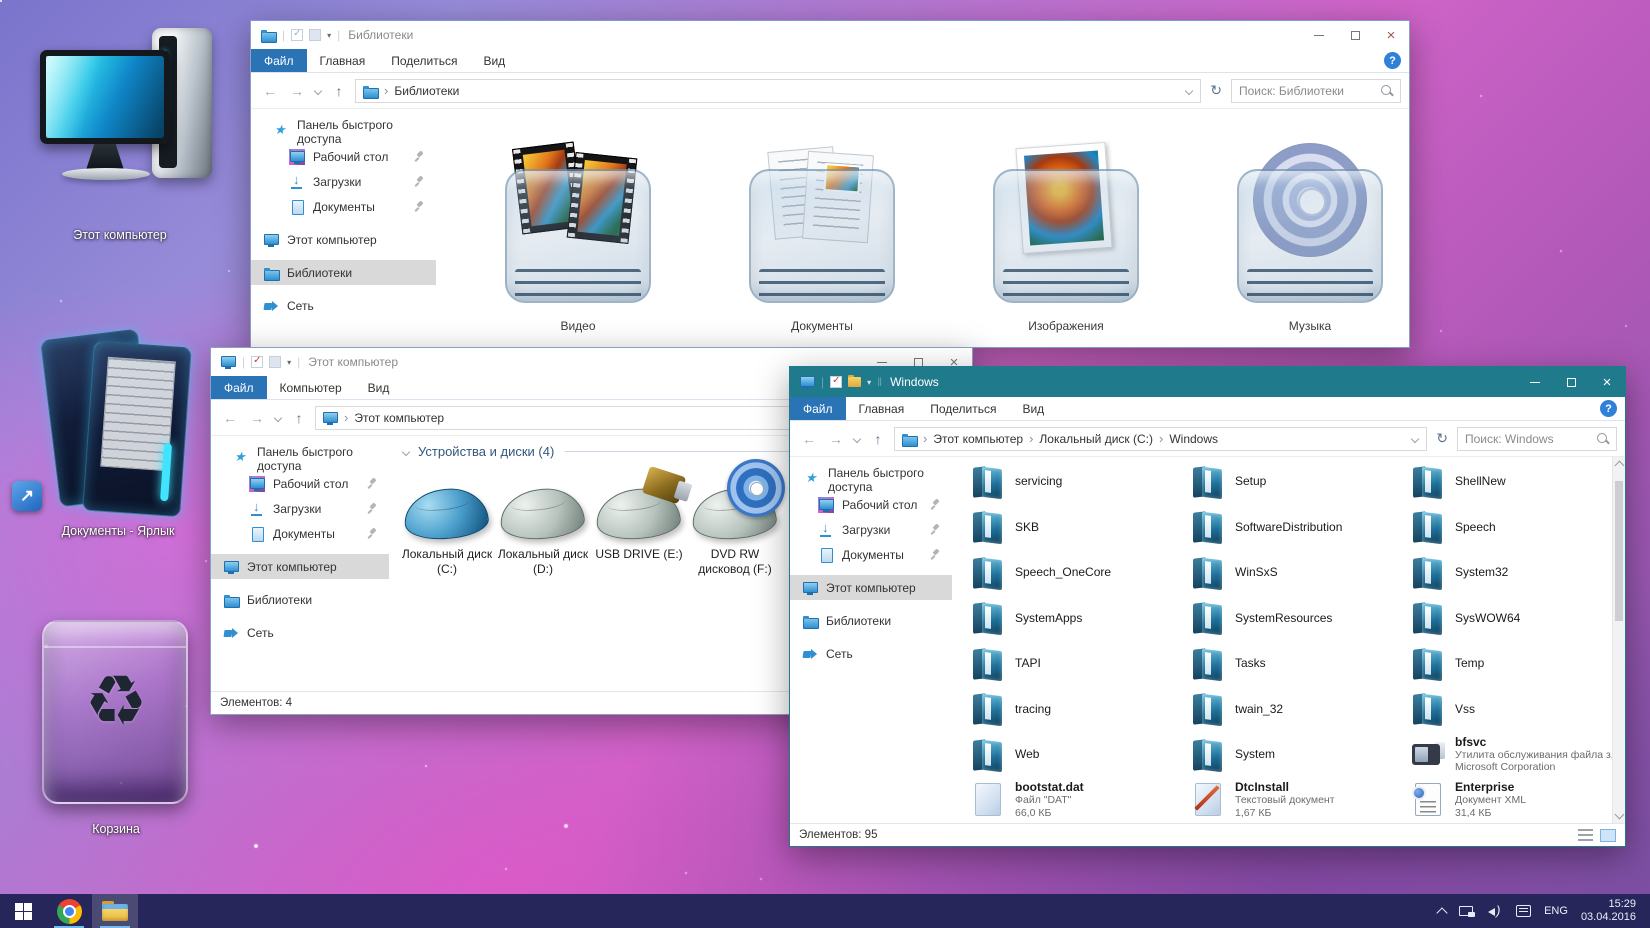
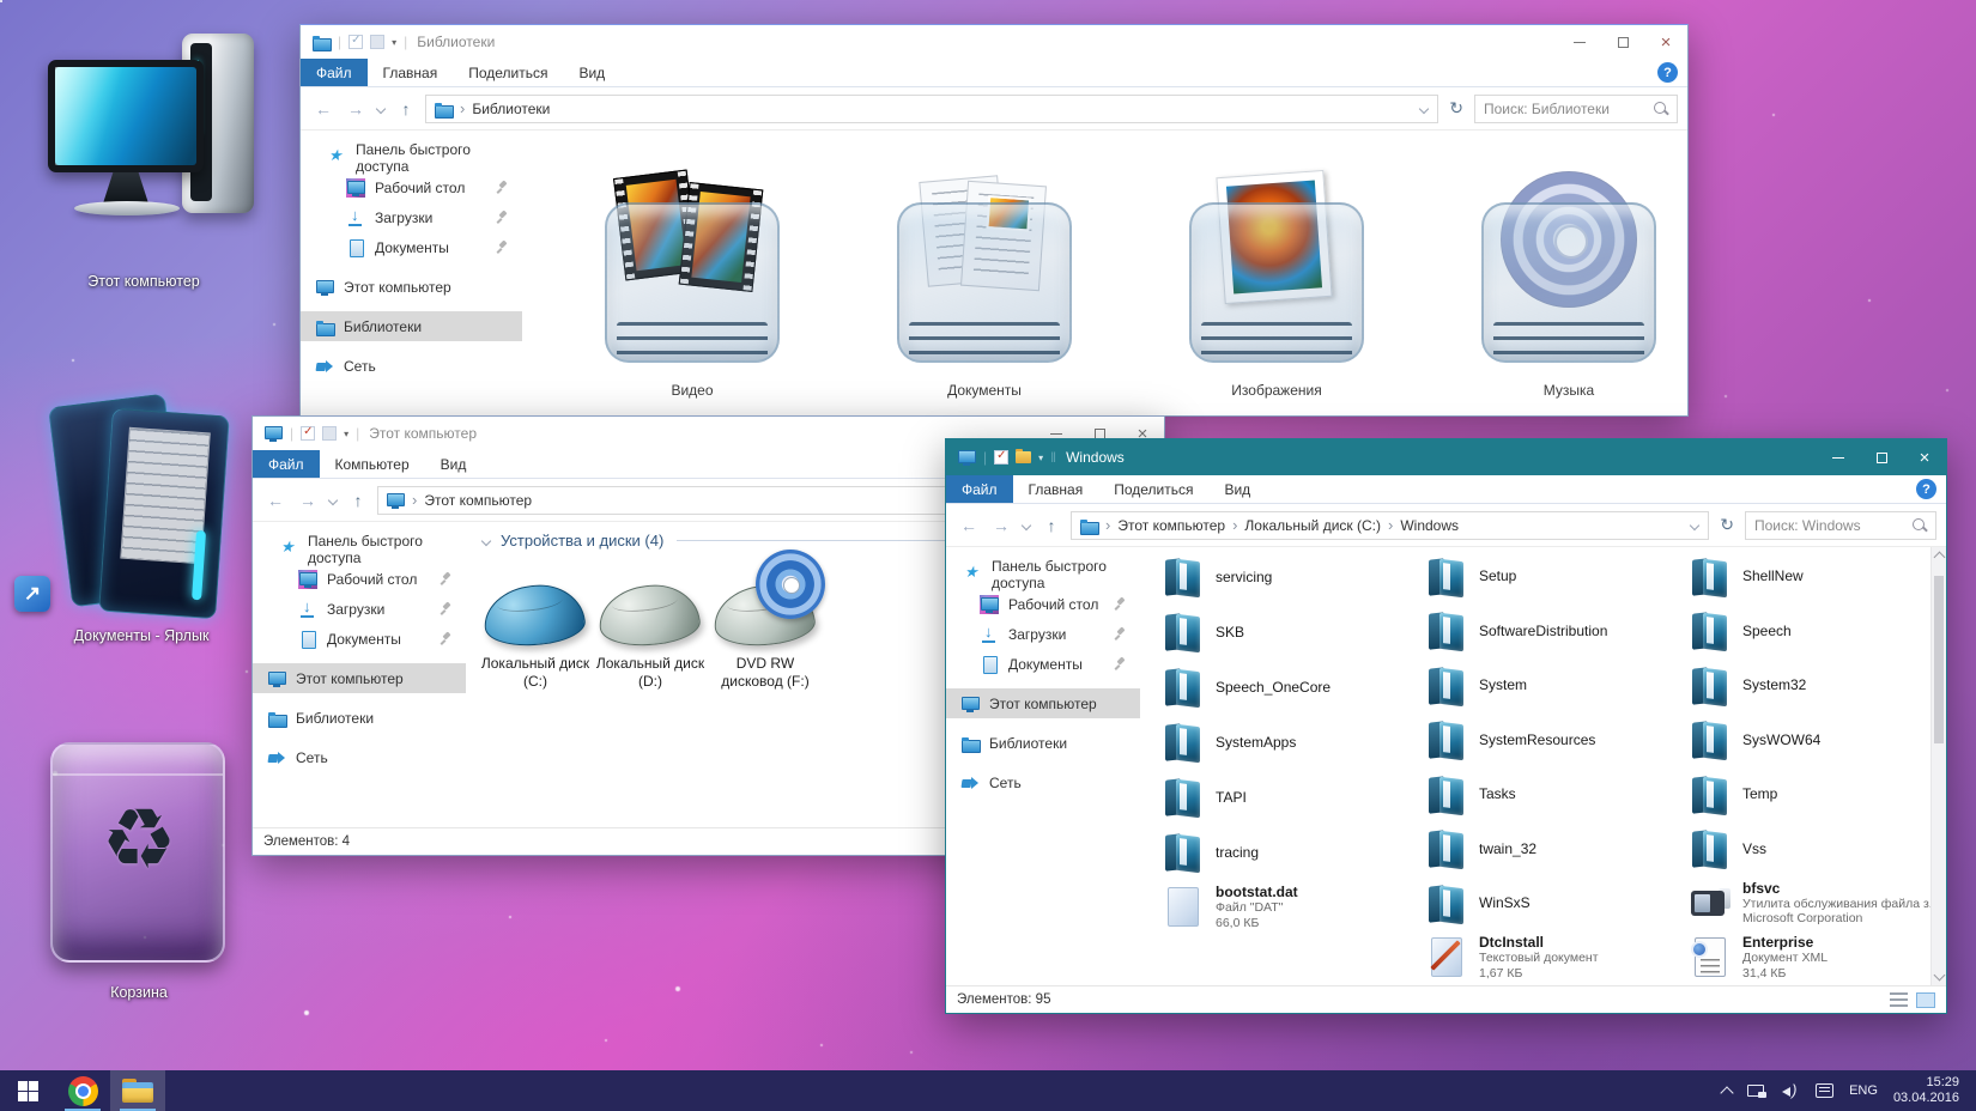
  Этот компьютер
  ↗
  Документы - Ярлык
  ♻
  Корзина
  |
  ▾
  |
  Библиотеки
  ×
  Файл
  Главная
  Поделиться
  Вид
  ?
  ←
  →
  ↑
  ›
  Библиотеки
  ↻
  Поиск: Библиотеки
  Панель быстрого доступа
  Рабочий стол
  Загрузки
  Документы
  Этот компьютер
  Библиотеки
  Сеть
  Видео
  Документы
  Изображения
  Музыка
  |
  ▾
  |
  Этот компьютер
  ×
  Файл
  Компьютер
  Вид
  ←
  →
  ↑
  ›
  Этот компьютер
  Панель быстрого доступа
  Рабочий стол
  Загрузки
  Документы
  Этот компьютер
  Библиотеки
  Сеть
  Устройства и диски (4)
  Локальный диск
  (C:)
  Локальный диск
  (D:)
- USB DRIVE (E:)
  DVD RW
  дисковод (F:)
  Элементов: 4
  |
  ▾
  ‖
  Windows
  ×
  Файл
  Главная
  Поделиться
  Вид
  ?
  ←
  →
  ↑
  ›
  Этот компьютер
  ›
  Локальный диск (C:)
  ›
  Windows
  ↻
  Поиск: Windows
  Панель быстрого доступа
  Рабочий стол
  Загрузки
  Документы
  Этот компьютер
  Библиотеки
  Сеть
  servicing
  SKB
  Speech_OneCore
  SystemApps
  TAPI
  tracing
- Web
  bootstat.dat
  Файл "DAT"
  66,0 КБ
  Setup
  SoftwareDistribution
- WinSxS
+ System
  SystemResources
  Tasks
  twain_32
- System
+ WinSxS
  DtcInstall
  Текстовый документ
  1,67 КБ
  ShellNew
  Speech
  System32
  SysWOW64
  Temp
  Vss
  bfsvc
  Утилита обслуживания файла з
  Microsoft Corporation
  Enterprise
  Документ XML
  31,4 КБ
  Элементов: 95
  ENG
  15:29
  03.04.2016
